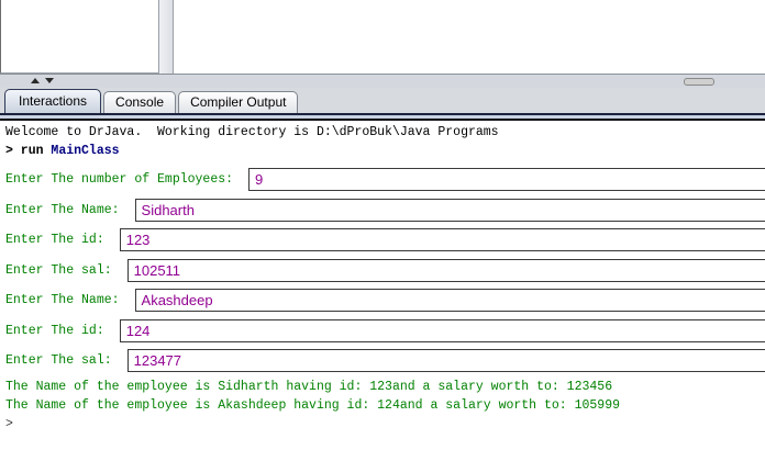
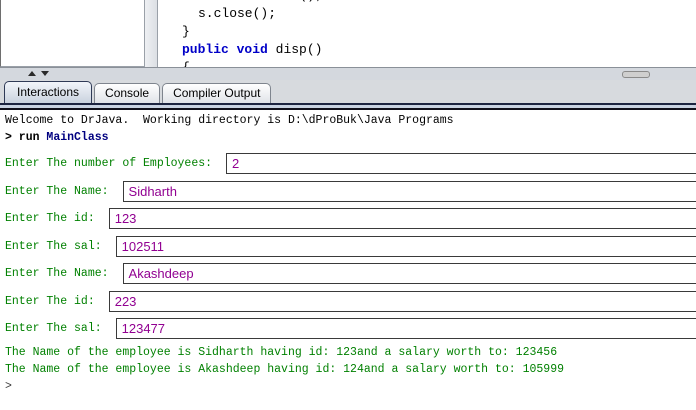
+ s.close();
+ }
+ public void disp()
  Interactions
  Console
  Compiler Output
  Welcome to DrJava. Working directory is D:\dProBuk\Java Programs
  > run MainClass
  Enter The number of Employees:
- 9
+ 2
  Enter The Name:
  Sidharth
  Enter The id:
  123
  Enter The sal:
  102511
  Enter The Name:
  Akashdeep
  Enter The id:
- 124
+ 223
  Enter The sal:
  123477
  The Name of the employee is Sidharth having id: 123and a salary worth to: 123456
  The Name of the employee is Akashdeep having id: 124and a salary worth to: 105999
  >
